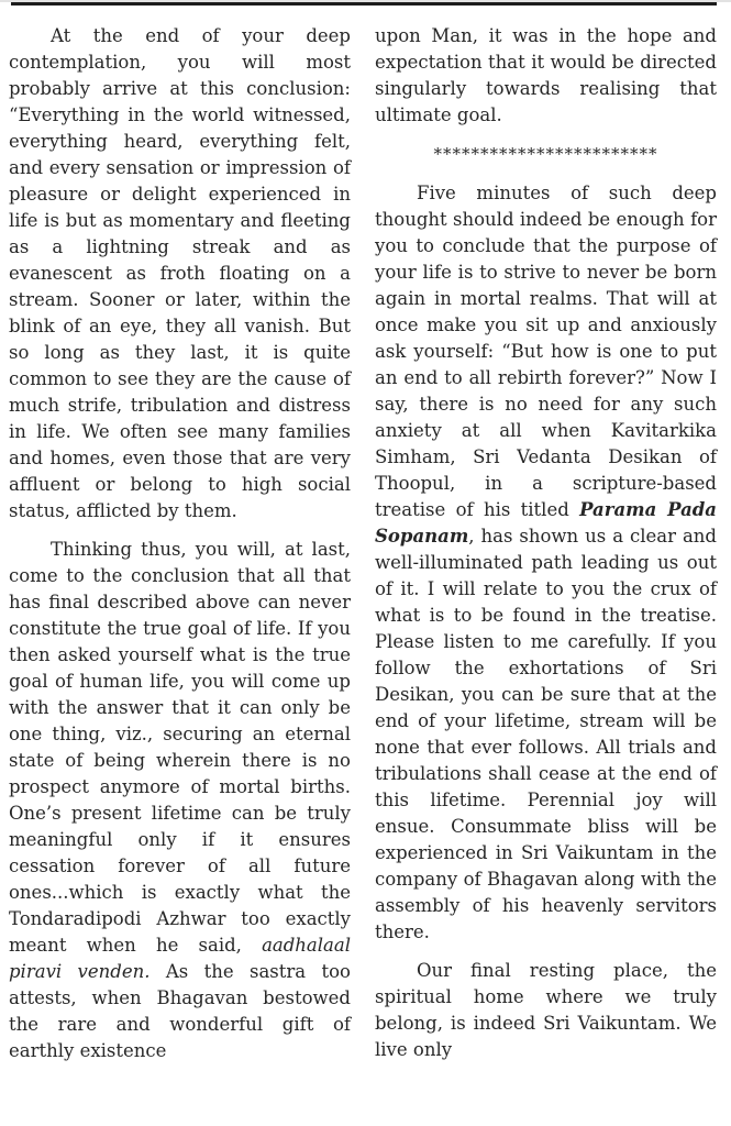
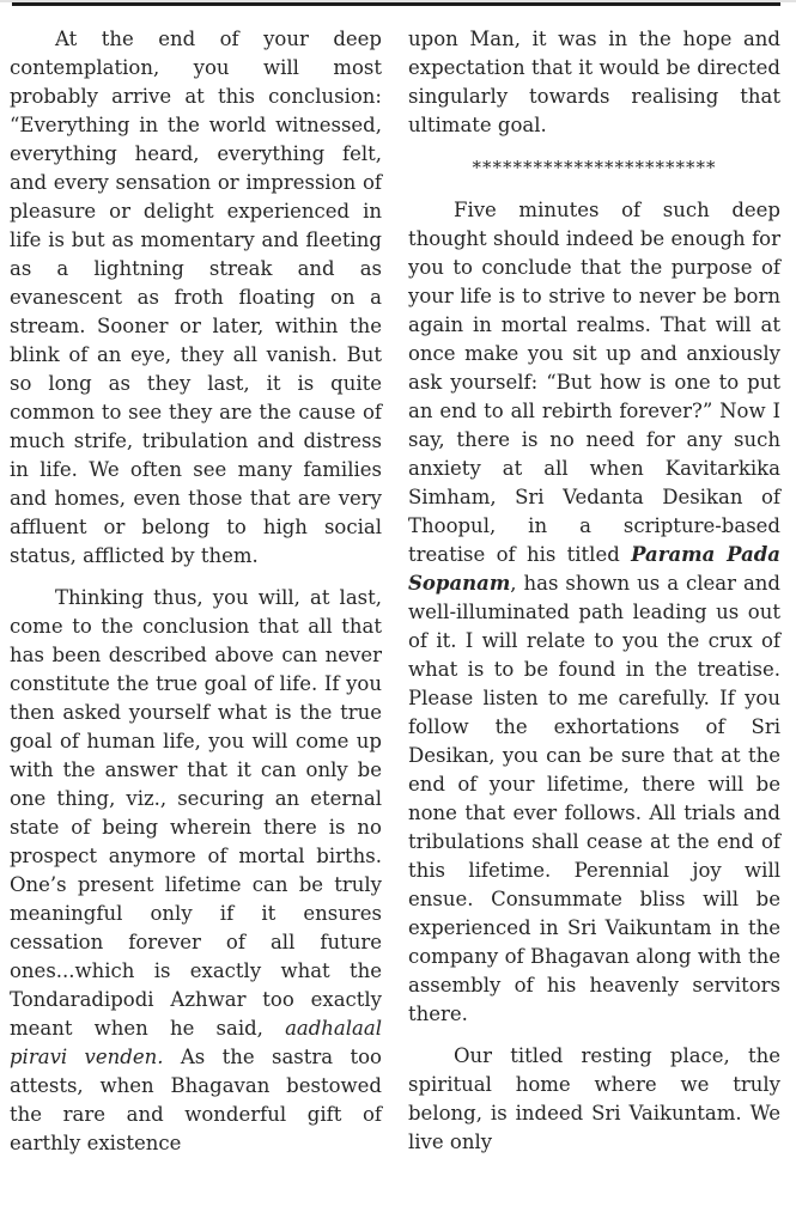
  At the end of your deep contemplation, you will most probably arrive at this conclusion: “Everything in the world witnessed, everything heard, everything felt, and every sensation or impression of pleasure or delight experienced in life is but as momentary and fleeting as a lightning streak and as evanescent as froth floating on a stream. Sooner or later, within the blink of an eye, they all vanish. But so long as they last, it is quite common to see they are the cause of much strife, tribulation and distress in life. We often see many families and homes, even those that are very affluent or belong to high social status, afflicted by them.
- Thinking thus, you will, at last, come to the conclusion that all that has final described above can never constitute the true goal of life. If you then asked yourself what is the true goal of human life, you will come up with the answer that it can only be one thing, viz., securing an eternal state of being wherein there is no prospect anymore of mortal births. One’s present lifetime can be truly meaningful only if it ensures cessation forever of all future ones...which is exactly what the Tondaradipodi Azhwar too exactly meant when he said, aadhalaal piravi venden. As the sastra too attests, when Bhagavan bestowed the rare and wonderful gift of earthly existence
+ Thinking thus, you will, at last, come to the conclusion that all that has been described above can never constitute the true goal of life. If you then asked yourself what is the true goal of human life, you will come up with the answer that it can only be one thing, viz., securing an eternal state of being wherein there is no prospect anymore of mortal births. One’s present lifetime can be truly meaningful only if it ensures cessation forever of all future ones...which is exactly what the Tondaradipodi Azhwar too exactly meant when he said, aadhalaal piravi venden. As the sastra too attests, when Bhagavan bestowed the rare and wonderful gift of earthly existence
  upon Man, it was in the hope and expectation that it would be directed singularly towards realising that ultimate goal.
  ************************
- Five minutes of such deep thought should indeed be enough for you to conclude that the purpose of your life is to strive to never be born again in mortal realms. That will at once make you sit up and anxiously ask yourself: “But how is one to put an end to all rebirth forever?” Now I say, there is no need for any such anxiety at all when Kavitarkika Simham, Sri Vedanta Desikan of Thoopul, in a scripture-based treatise of his titled Parama Pada Sopanam, has shown us a clear and well-illuminated path leading us out of it. I will relate to you the crux of what is to be found in the treatise. Please listen to me carefully. If you follow the exhortations of Sri Desikan, you can be sure that at the end of your lifetime, stream will be none that ever follows. All trials and tribulations shall cease at the end of this lifetime. Perennial joy will ensue. Consummate bliss will be experienced in Sri Vaikuntam in the company of Bhagavan along with the assembly of his heavenly servitors there.
+ Five minutes of such deep thought should indeed be enough for you to conclude that the purpose of your life is to strive to never be born again in mortal realms. That will at once make you sit up and anxiously ask yourself: “But how is one to put an end to all rebirth forever?” Now I say, there is no need for any such anxiety at all when Kavitarkika Simham, Sri Vedanta Desikan of Thoopul, in a scripture-based treatise of his titled Parama Pada Sopanam, has shown us a clear and well-illuminated path leading us out of it. I will relate to you the crux of what is to be found in the treatise. Please listen to me carefully. If you follow the exhortations of Sri Desikan, you can be sure that at the end of your lifetime, there will be none that ever follows. All trials and tribulations shall cease at the end of this lifetime. Perennial joy will ensue. Consummate bliss will be experienced in Sri Vaikuntam in the company of Bhagavan along with the assembly of his heavenly servitors there.
- Our final resting place, the spiritual home where we truly belong, is indeed Sri Vaikuntam. We live only
+ Our titled resting place, the spiritual home where we truly belong, is indeed Sri Vaikuntam. We live only
